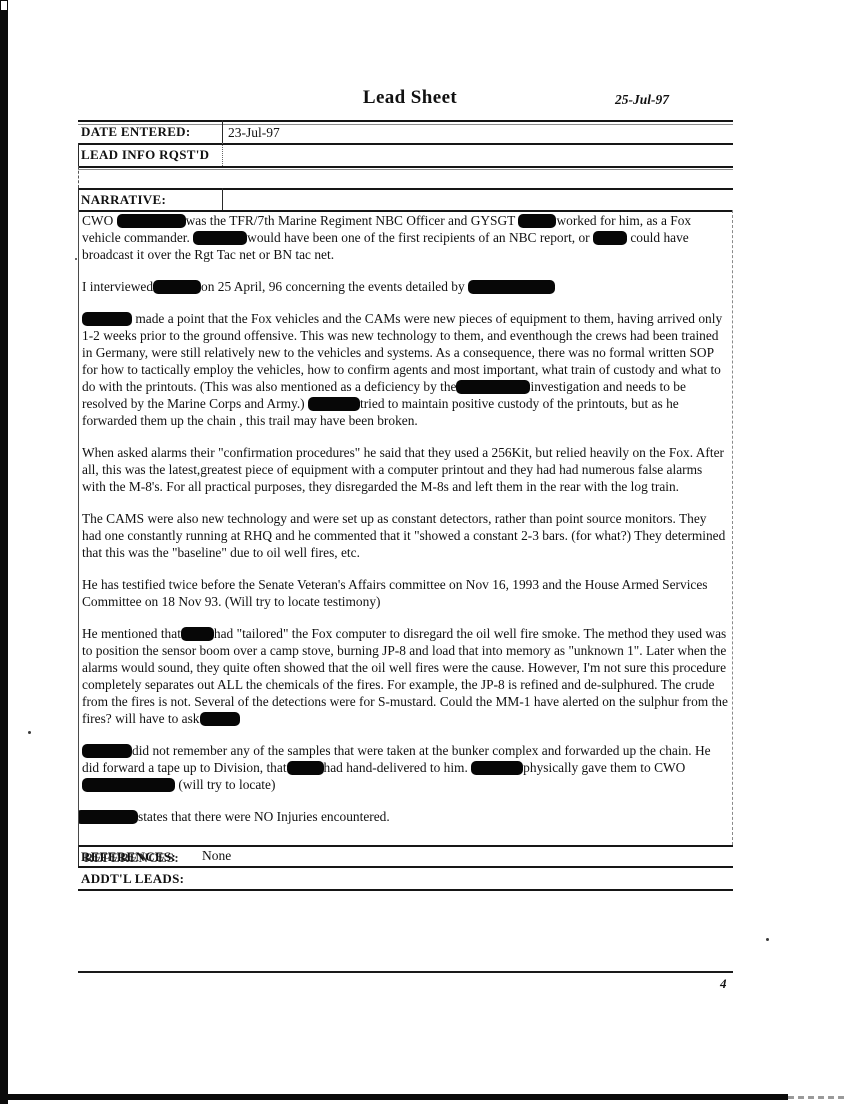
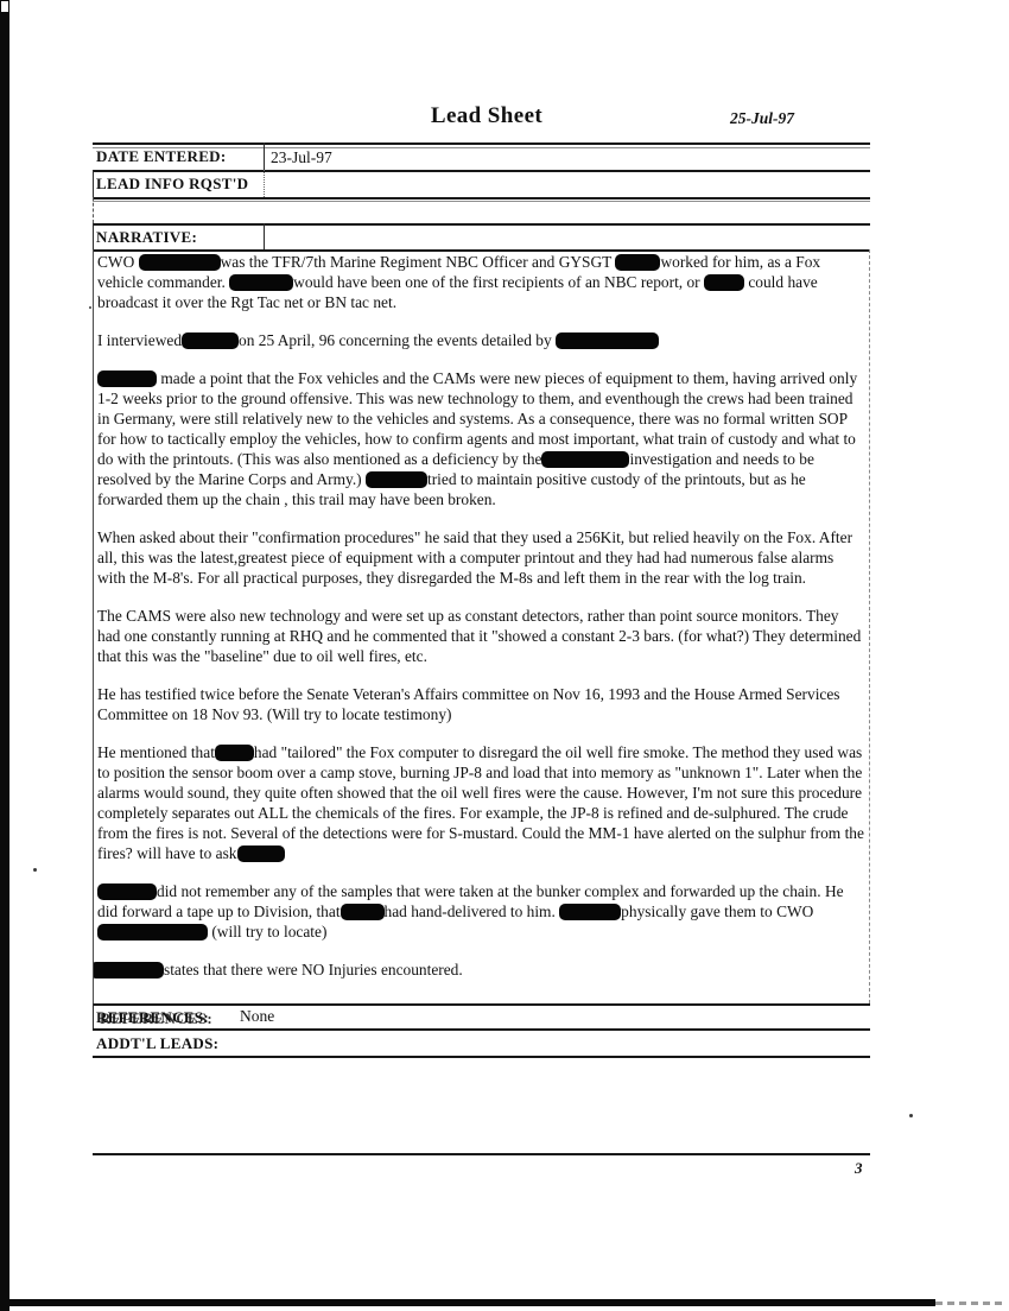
  Lead Sheet
  25-Jul-97
  DATE ENTERED:
  23-Jul-97
  LEAD INFO RQST'D
  NARRATIVE:
  CWO was the TFR/7th Marine Regiment NBC Officer and GYSGT worked for him, as a Fox vehicle commander. would have been one of the first recipients of an NBC report, or could have broadcast it over the Rgt Tac net or BN tac net.
  I interviewed on 25 April, 96 concerning the events detailed by
  made a point that the Fox vehicles and the CAMs were new pieces of equipment to them, having arrived only 1-2 weeks prior to the ground offensive. This was new technology to them, and eventhough the crews had been trained in Germany, were still relatively new to the vehicles and systems. As a consequence, there was no formal written SOP for how to tactically employ the vehicles, how to confirm agents and most important, what train of custody and what to do with the printouts. (This was also mentioned as a deficiency by the investigation and needs to be resolved by the Marine Corps and Army.) tried to maintain positive custody of the printouts, but as he forwarded them up the chain , this trail may have been broken.
- When asked alarms their "confirmation procedures" he said that they used a 256Kit, but relied heavily on the Fox. After all, this was the latest,greatest piece of equipment with a computer printout and they had had numerous false alarms with the M-8's. For all practical purposes, they disregarded the M-8s and left them in the rear with the log train.
+ When asked about their "confirmation procedures" he said that they used a 256Kit, but relied heavily on the Fox. After all, this was the latest,greatest piece of equipment with a computer printout and they had had numerous false alarms with the M-8's. For all practical purposes, they disregarded the M-8s and left them in the rear with the log train.
  The CAMS were also new technology and were set up as constant detectors, rather than point source monitors. They had one constantly running at RHQ and he commented that it "showed a constant 2-3 bars. (for what?) They determined that this was the "baseline" due to oil well fires, etc.
  He has testified twice before the Senate Veteran's Affairs committee on Nov 16, 1993 and the House Armed Services Committee on 18 Nov 93. (Will try to locate testimony)
  He mentioned that had "tailored" the Fox computer to disregard the oil well fire smoke. The method they used was to position the sensor boom over a camp stove, burning JP-8 and load that into memory as "unknown 1". Later when the alarms would sound, they quite often showed that the oil well fires were the cause. However, I'm not sure this procedure completely separates out ALL the chemicals of the fires. For example, the JP-8 is refined and de-sulphured. The crude from the fires is not. Several of the detections were for S-mustard. Could the MM-1 have alerted on the sulphur from the fires? will have to ask
  did not remember any of the samples that were taken at the bunker complex and forwarded up the chain. He did forward a tape up to Division, that had hand-delivered to him. physically gave them to CWO (will try to locate)
  states that there were NO Injuries encountered.
  REFERENCES:
  None
  ADDT'L LEADS:
- 4
+ 3
